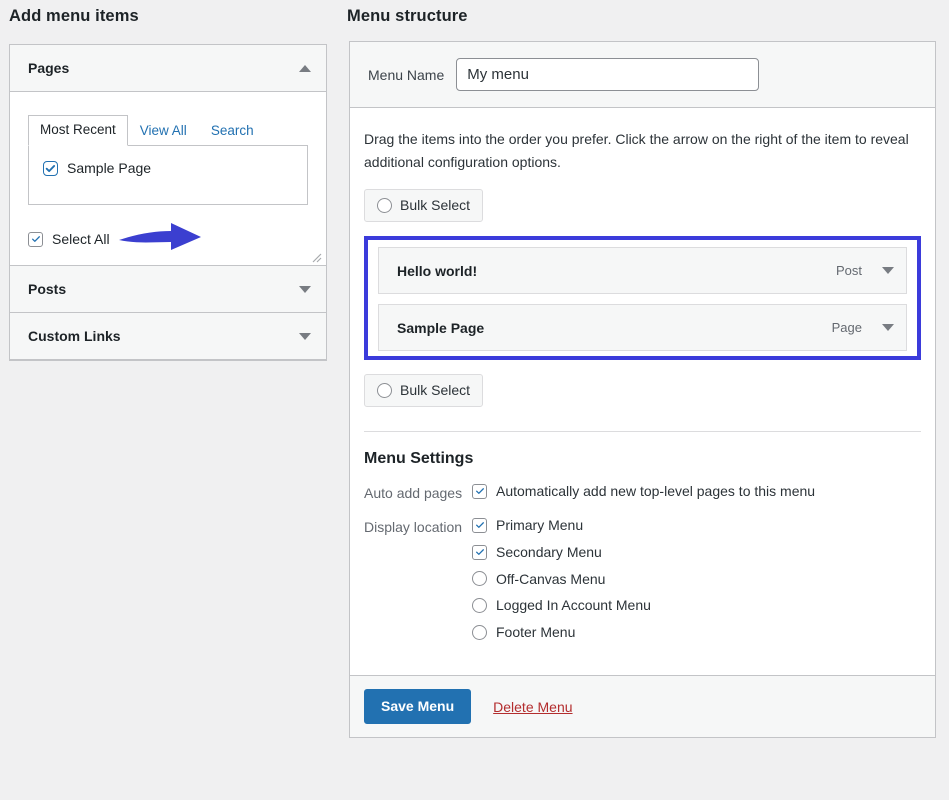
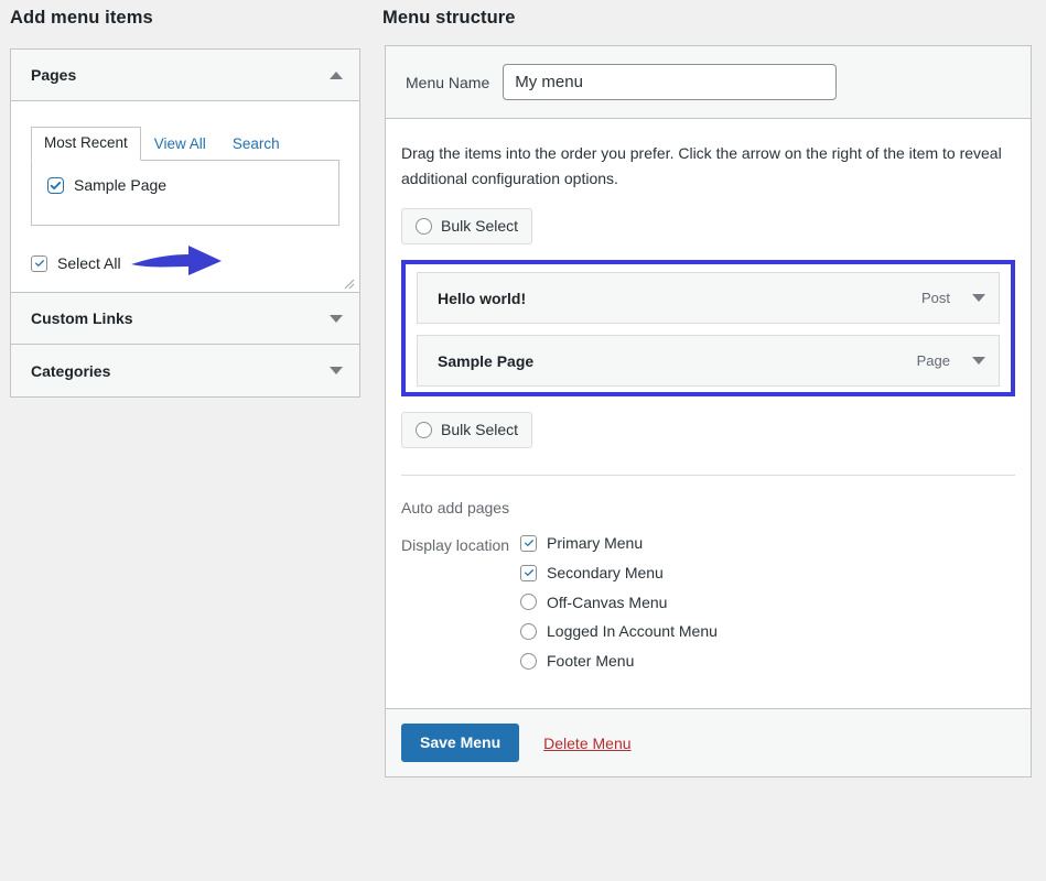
  Add menu items
  Pages
  Most Recent
  View All
  Search
  Sample Page
  Select All
- Posts
  Custom Links
+ Categories
  Menu structure
  Menu Name
  My menu
  Drag the items into the order you prefer. Click the arrow on the right of the item to reveal additional configuration options.
  Bulk Select
  Hello world!
  Post
  Sample Page
  Page
  Bulk Select
- Menu Settings
  Auto add pages
- Automatically add new top-level pages to this menu
  Display location
  Primary Menu
  Secondary Menu
  Off-Canvas Menu
  Logged In Account Menu
  Footer Menu
  Save Menu
  Delete Menu
